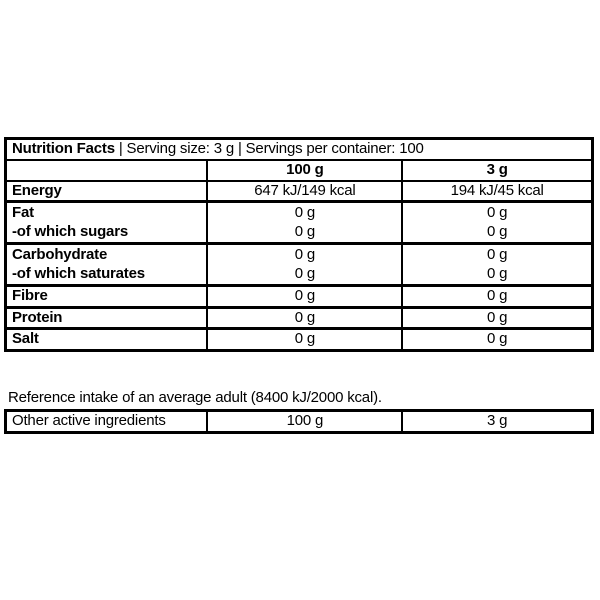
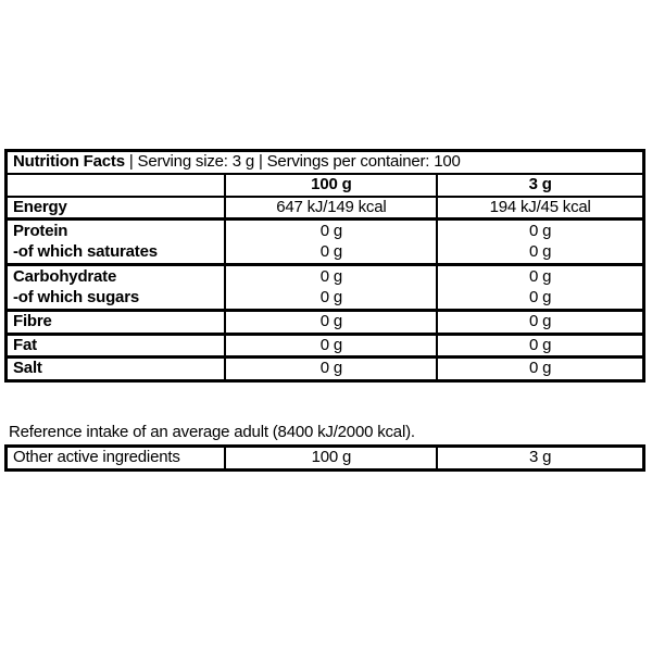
  Nutrition Facts | Serving size: 3 g | Servings per container: 100
  	100 g	3 g
  Energy	647 kJ/149 kcal	194 kJ/45 kcal
- Fat	0 g	0 g
+ Protein	0 g	0 g
- -of which sugars	0 g	0 g
+ -of which saturates	0 g	0 g
  Carbohydrate	0 g	0 g
- -of which saturates	0 g	0 g
+ -of which sugars	0 g	0 g
  Fibre	0 g	0 g
- Protein	0 g	0 g
+ Fat	0 g	0 g
  Salt	0 g	0 g
  Reference intake of an average adult (8400 kJ/2000 kcal).
  Other active ingredients	100 g	3 g
